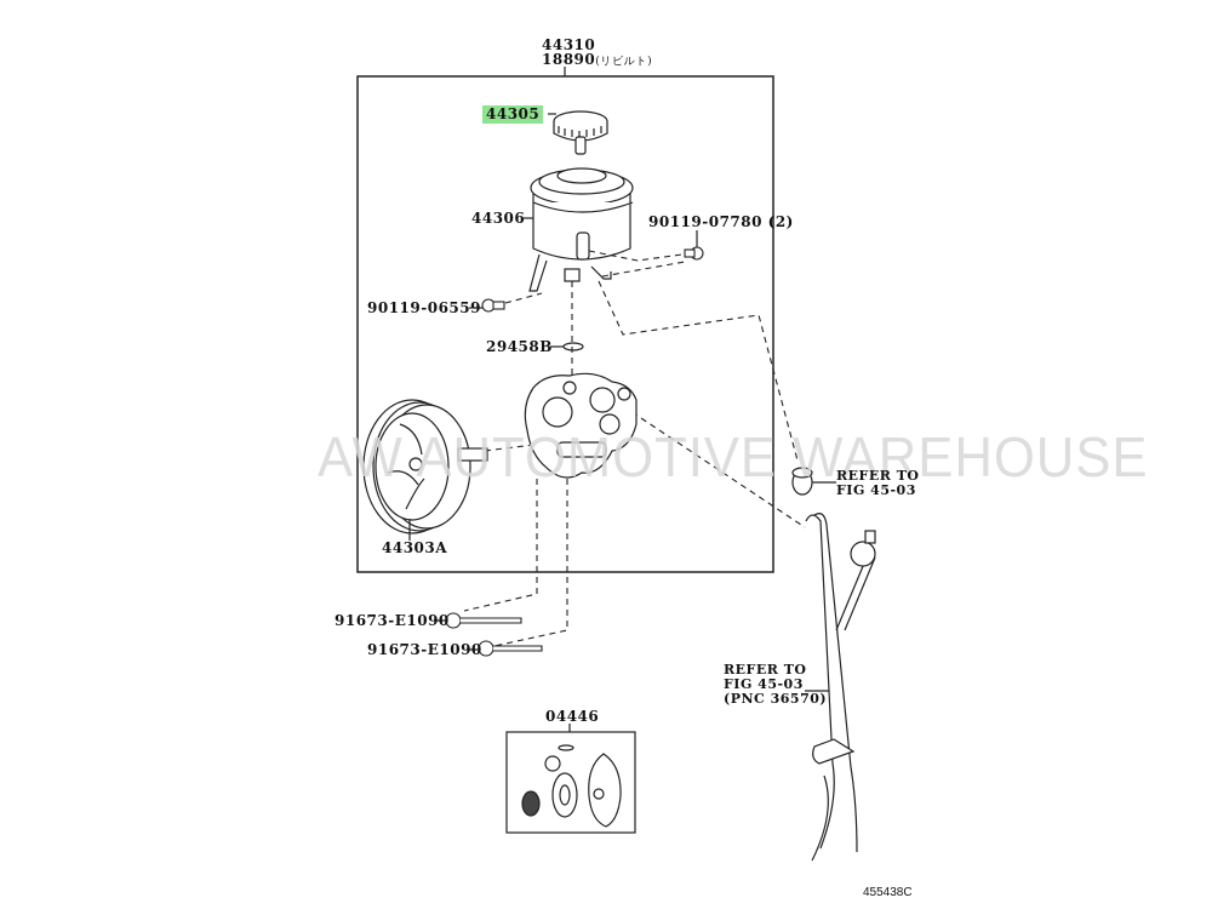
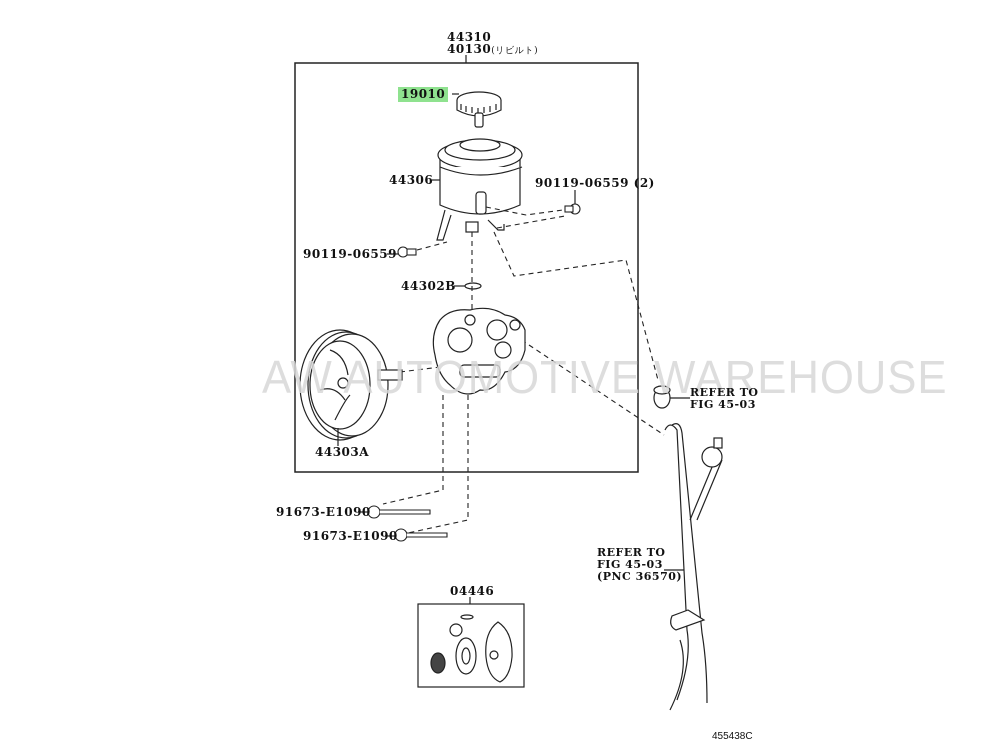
  AW AUTOMOTIVE WAREHOUSE
  44310
- 18890(リビルト)
+ 40130(リビルト)
- 44305
+ 19010
  44306
- 90119-07780 (2)
+ 90119-06559 (2)
  90119-06559
- 29458B
+ 44302B
  44303A
  91673-E1090
  91673-E1090
  04446
  REFER TO
  FIG 45-03
  REFER TO
  FIG 45-03
  (PNC 36570)
  455438C
